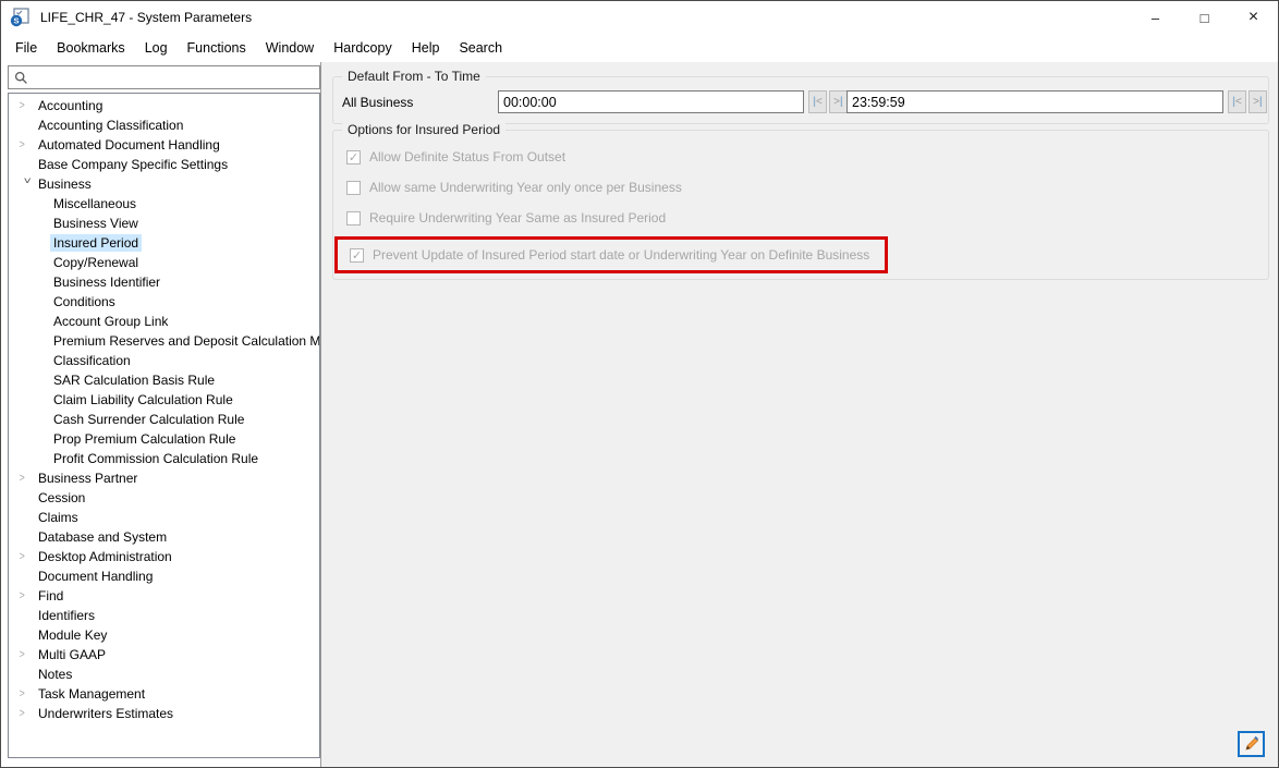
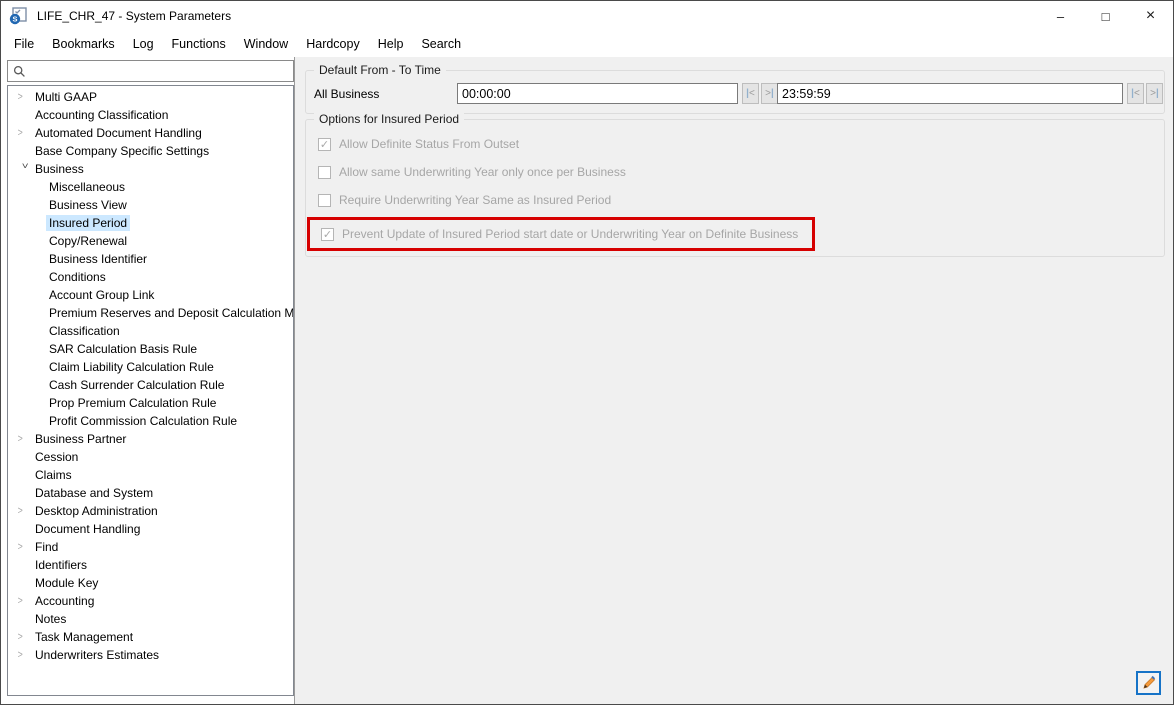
  S
  LIFE_CHR_47 - System Parameters
  –
  □
  ×
  File
  Bookmarks
  Log
  Functions
  Window
  Hardcopy
  Help
  Search
  >
- Accounting
+ Multi GAAP
  Accounting Classification
  >
  Automated Document Handling
  Base Company Specific Settings
  Business
  Miscellaneous
  Business View
  Insured Period
  Copy/Renewal
  Business Identifier
  Conditions
  Account Group Link
  Premium Reserves and Deposit Calculation M
  Classification
  SAR Calculation Basis Rule
  Claim Liability Calculation Rule
  Cash Surrender Calculation Rule
  Prop Premium Calculation Rule
  Profit Commission Calculation Rule
  >
  Business Partner
  Cession
  Claims
  Database and System
  >
  Desktop Administration
  Document Handling
  >
  Find
  Identifiers
  Module Key
  >
- Multi GAAP
+ Accounting
  Notes
  >
  Task Management
  >
  Underwriters Estimates
  Default From - To Time
  All Business
  00:00:00
  |<
  >|
  23:59:59
  |<
  >|
  Options for Insured Period
  ✓
  Allow Definite Status From Outset
  Allow same Underwriting Year only once per Business
  Require Underwriting Year Same as Insured Period
  ✓
  Prevent Update of Insured Period start date or Underwriting Year on Definite Business
